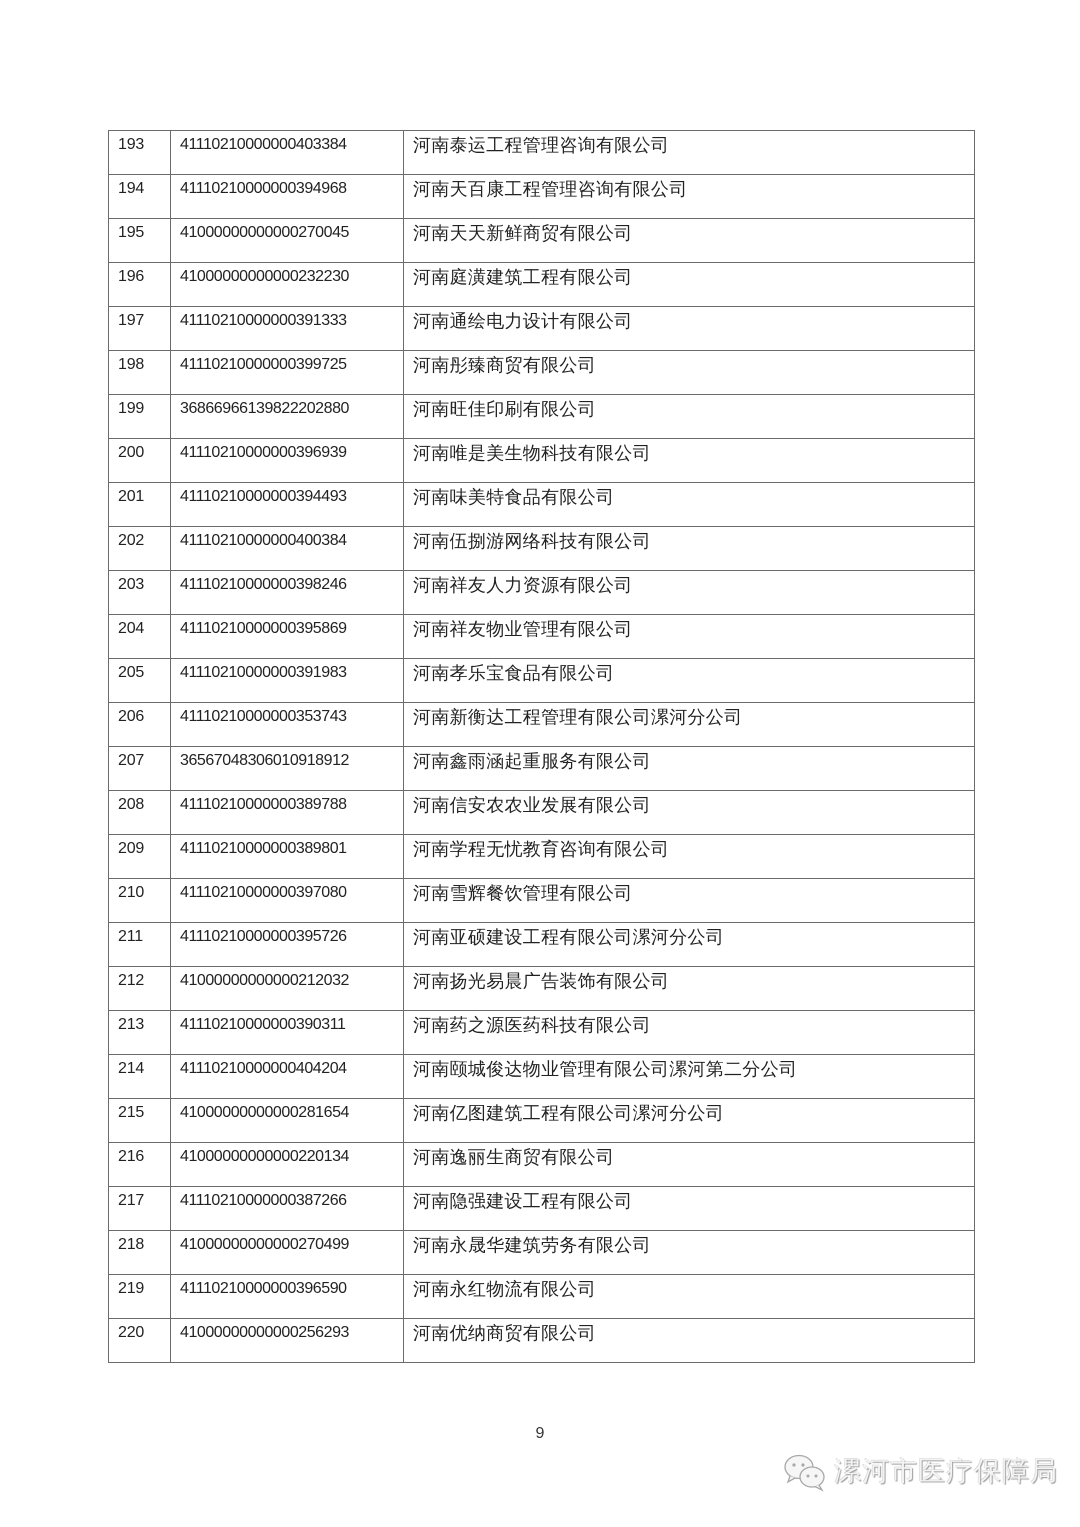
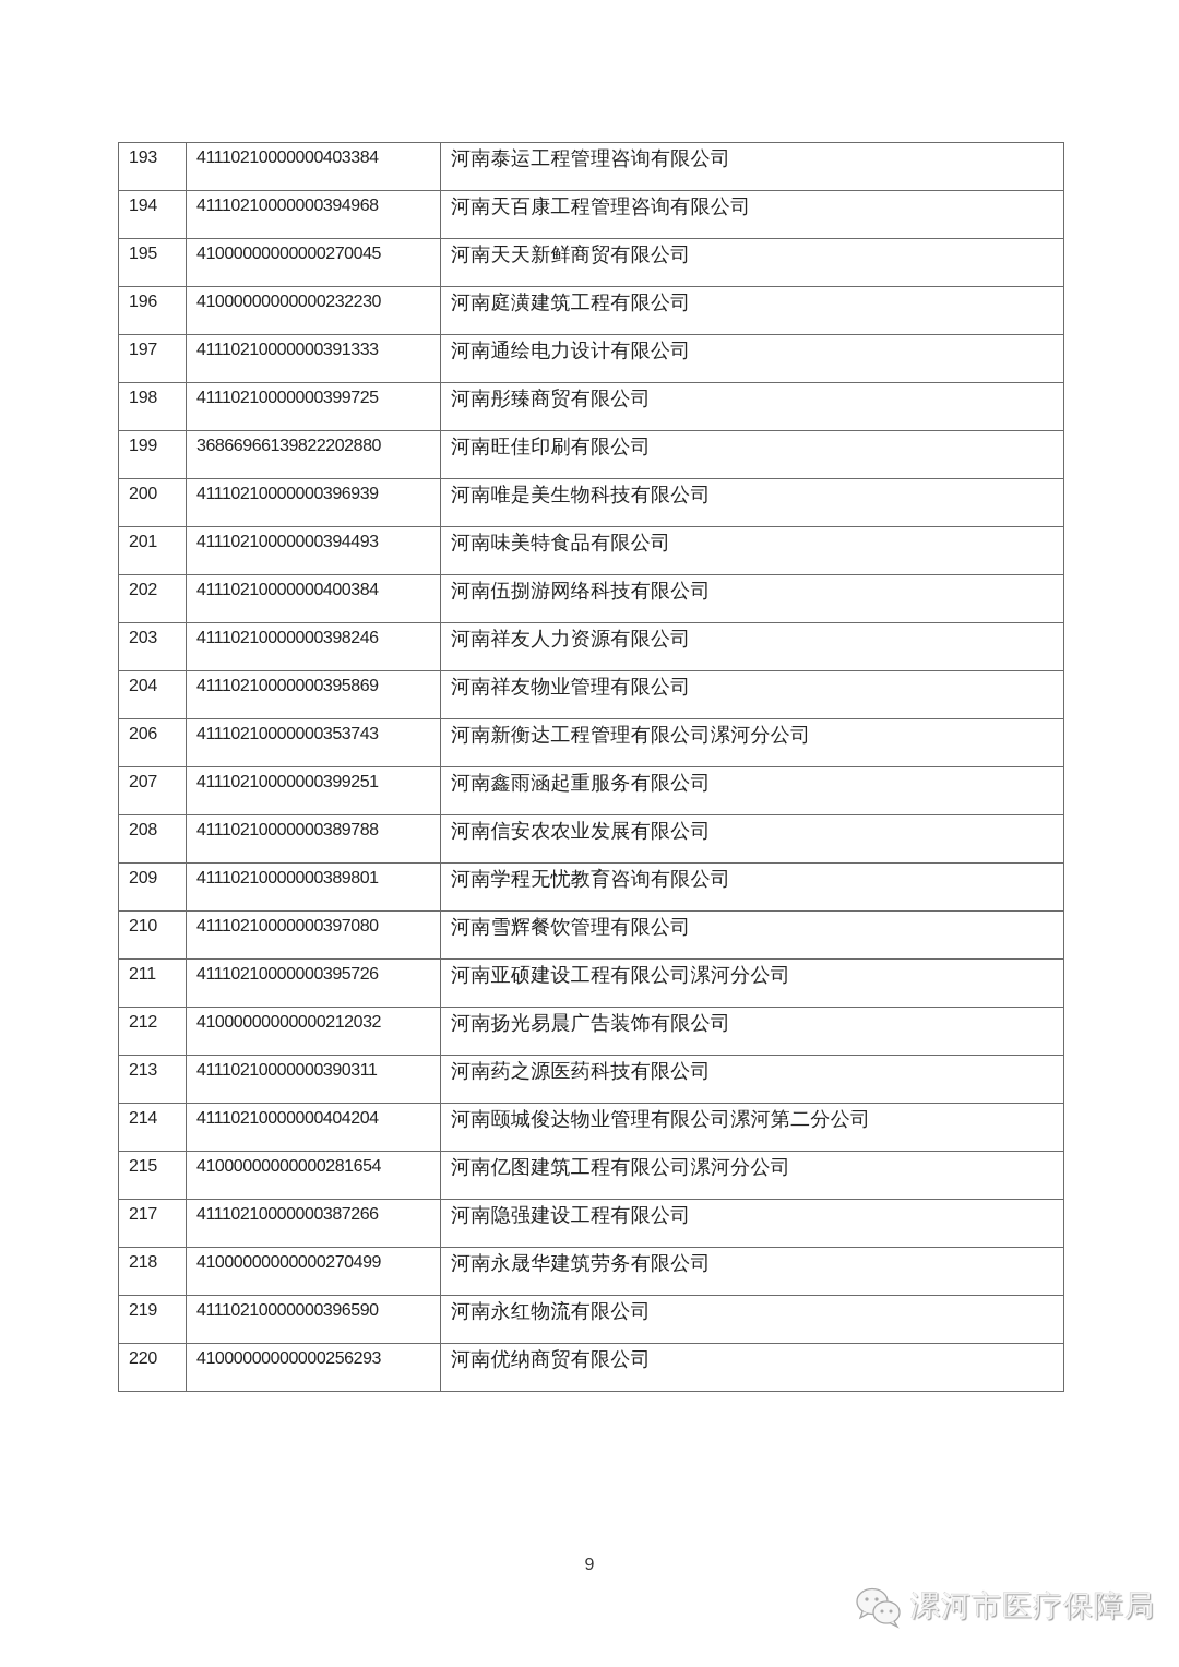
  193	41110210000000403384	河南泰运工程管理咨询有限公司
  194	41110210000000394968	河南天百康工程管理咨询有限公司
  195	41000000000000270045	河南天天新鲜商贸有限公司
  196	41000000000000232230	河南庭潢建筑工程有限公司
  197	41110210000000391333	河南通绘电力设计有限公司
  198	41110210000000399725	河南彤臻商贸有限公司
  199	36866966139822202880	河南旺佳印刷有限公司
  200	41110210000000396939	河南唯是美生物科技有限公司
  201	41110210000000394493	河南味美特食品有限公司
  202	41110210000000400384	河南伍捌游网络科技有限公司
  203	41110210000000398246	河南祥友人力资源有限公司
  204	41110210000000395869	河南祥友物业管理有限公司
- 205	41110210000000391983	河南孝乐宝食品有限公司
  206	41110210000000353743	河南新衡达工程管理有限公司漯河分公司
- 207	36567048306010918912	河南鑫雨涵起重服务有限公司
+ 207	41110210000000399251	河南鑫雨涵起重服务有限公司
  208	41110210000000389788	河南信安农农业发展有限公司
  209	41110210000000389801	河南学程无忧教育咨询有限公司
  210	41110210000000397080	河南雪辉餐饮管理有限公司
  211	41110210000000395726	河南亚硕建设工程有限公司漯河分公司
  212	41000000000000212032	河南扬光易晨广告装饰有限公司
  213	41110210000000390311	河南药之源医药科技有限公司
  214	41110210000000404204	河南颐城俊达物业管理有限公司漯河第二分公司
  215	41000000000000281654	河南亿图建筑工程有限公司漯河分公司
- 216	41000000000000220134	河南逸丽生商贸有限公司
  217	41110210000000387266	河南隐强建设工程有限公司
  218	41000000000000270499	河南永晟华建筑劳务有限公司
  219	41110210000000396590	河南永红物流有限公司
  220	41000000000000256293	河南优纳商贸有限公司
  9
  漯河市医疗保障局
